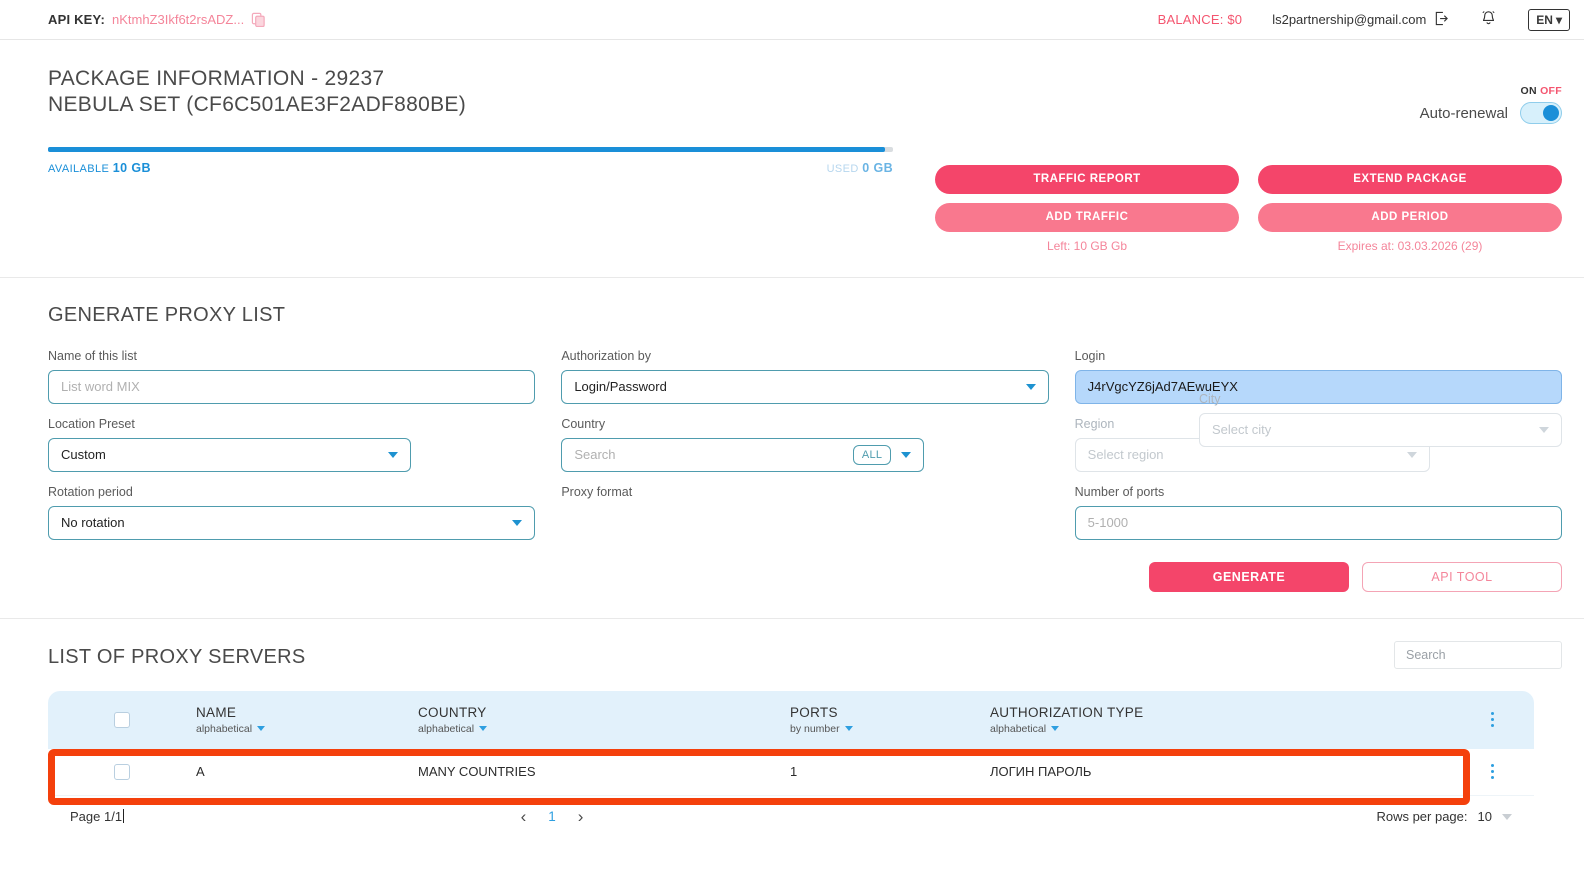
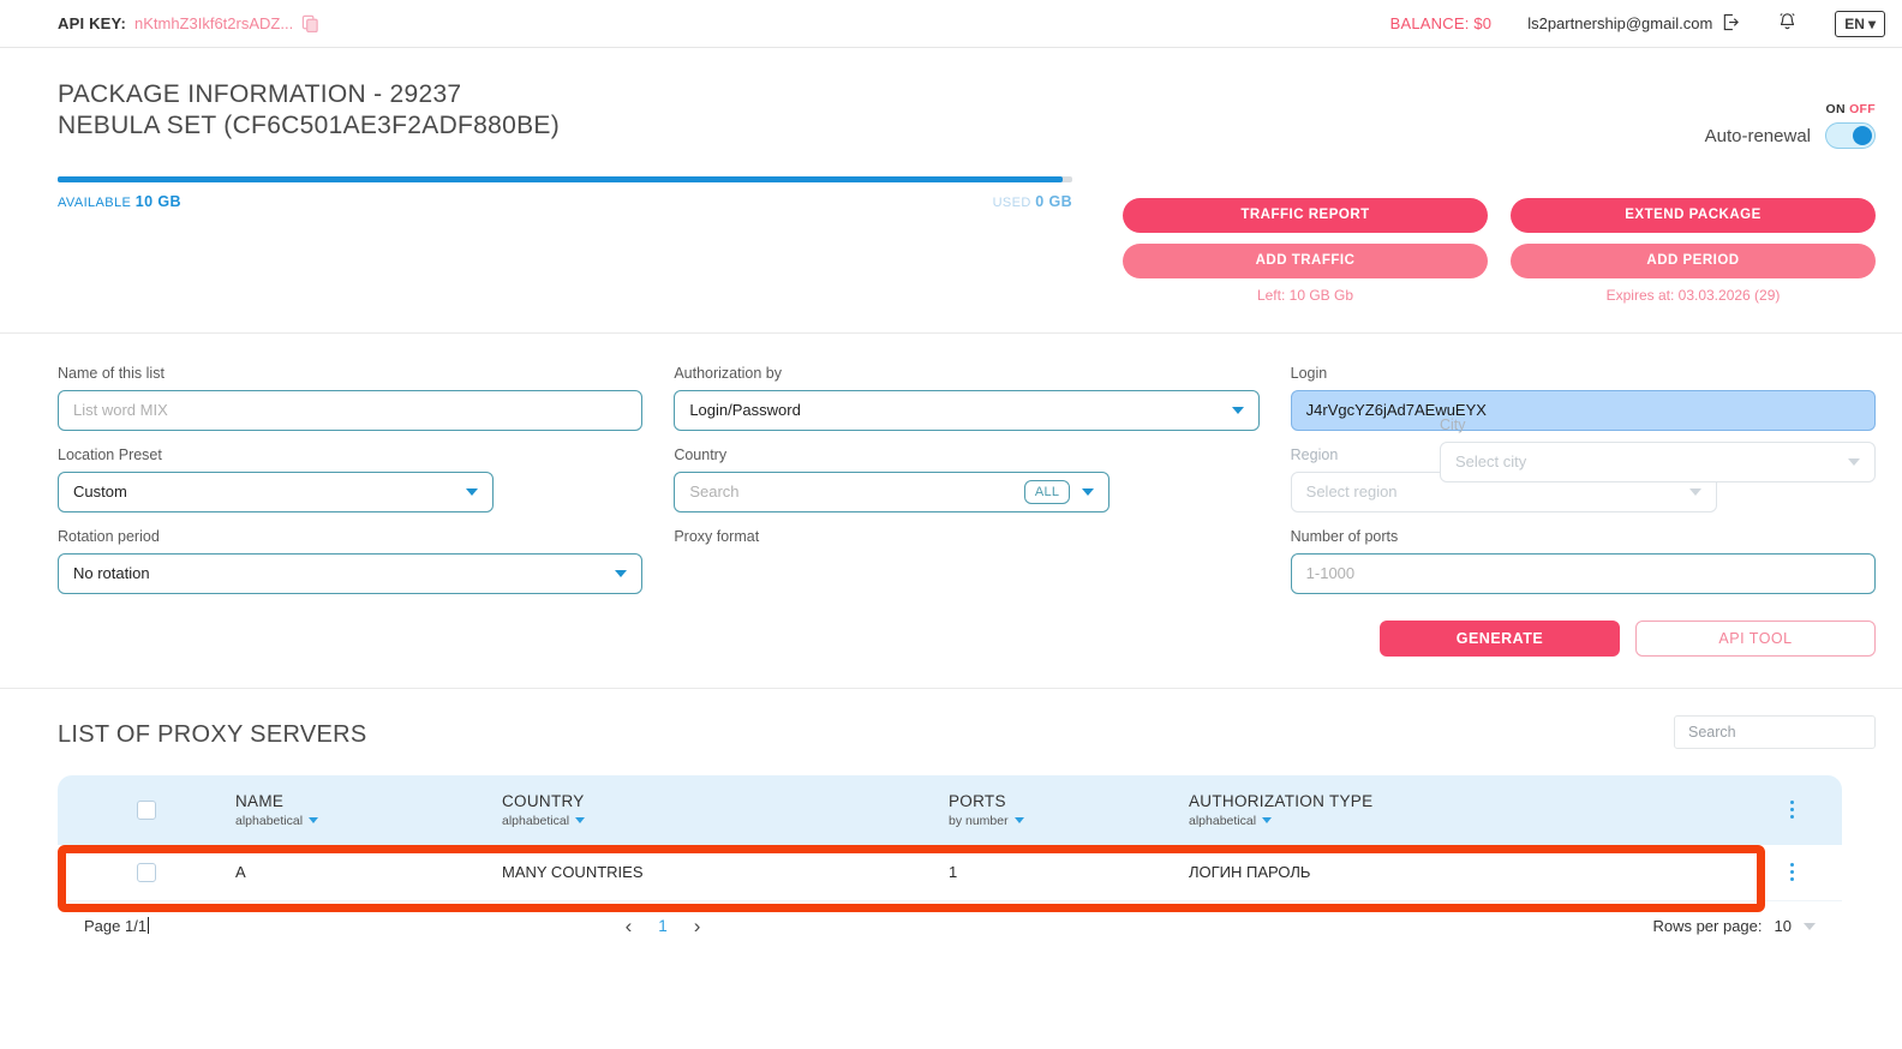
  API KEY:
  nKtmhZ3Ikf6t2rsADZ...
  BALANCE: $0
  ls2partnership@gmail.com
  EN
  ▾
  PACKAGE INFORMATION - 29237
  NEBULA SET (CF6C501AE3F2ADF880BE)
  ON OFF
  Auto-renewal
  AVAILABLE 10 GB
  USED 0 GB
  TRAFFIC REPORT
  EXTEND PACKAGE
  ADD TRAFFIC
  Left: 10 GB Gb
  ADD PERIOD
  Expires at: 03.03.2026 (29)
- GENERATE PROXY LIST
  Name of this list
  List word MIX
  Authorization by
  Login/Password
  Login
  J4rVgcYZ6jAd7AEwuEYX
  Location Preset
  Custom
  Country
  Search
  ALL
  Region
  Select region
  Rotation period
  No rotation
  Proxy format
  Number of ports
- 5-1000
+ 1-1000
  City
  Select city
  GENERATE
  API TOOL
  LIST OF PROXY SERVERS
  Search
  NAME
  alphabetical
  COUNTRY
  alphabetical
  PORTS
  by number
  AUTHORIZATION TYPE
  alphabetical
  A
  MANY COUNTRIES
  1
  ЛОГИН ПАРОЛЬ
  Page 1/1
  ‹
  1
  ›
  Rows per page:
  10
